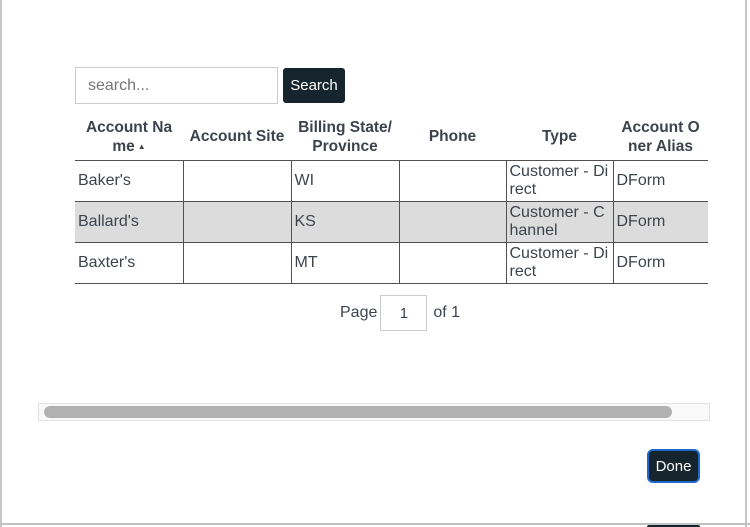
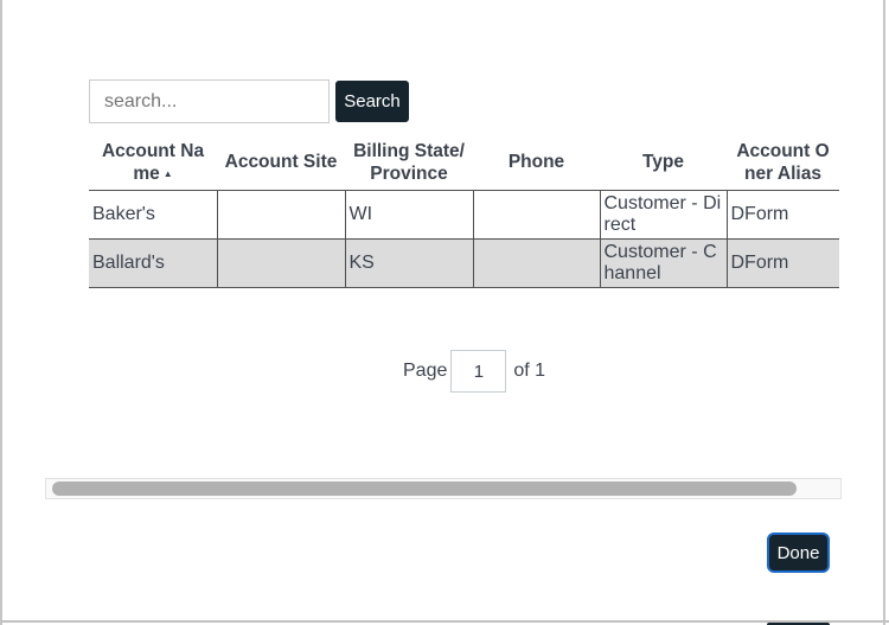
  search...
  Search
  Account Na me ▲	Account Site	Billing State/ Province	Phone	Type	Account O ner Alias
  Baker's		WI		Customer - Di rect	DForm
  Ballard's		KS		Customer - C hannel	DForm
- Baxter's		MT		Customer - Di rect	DForm
  Page
  1
  of 1
  Done
